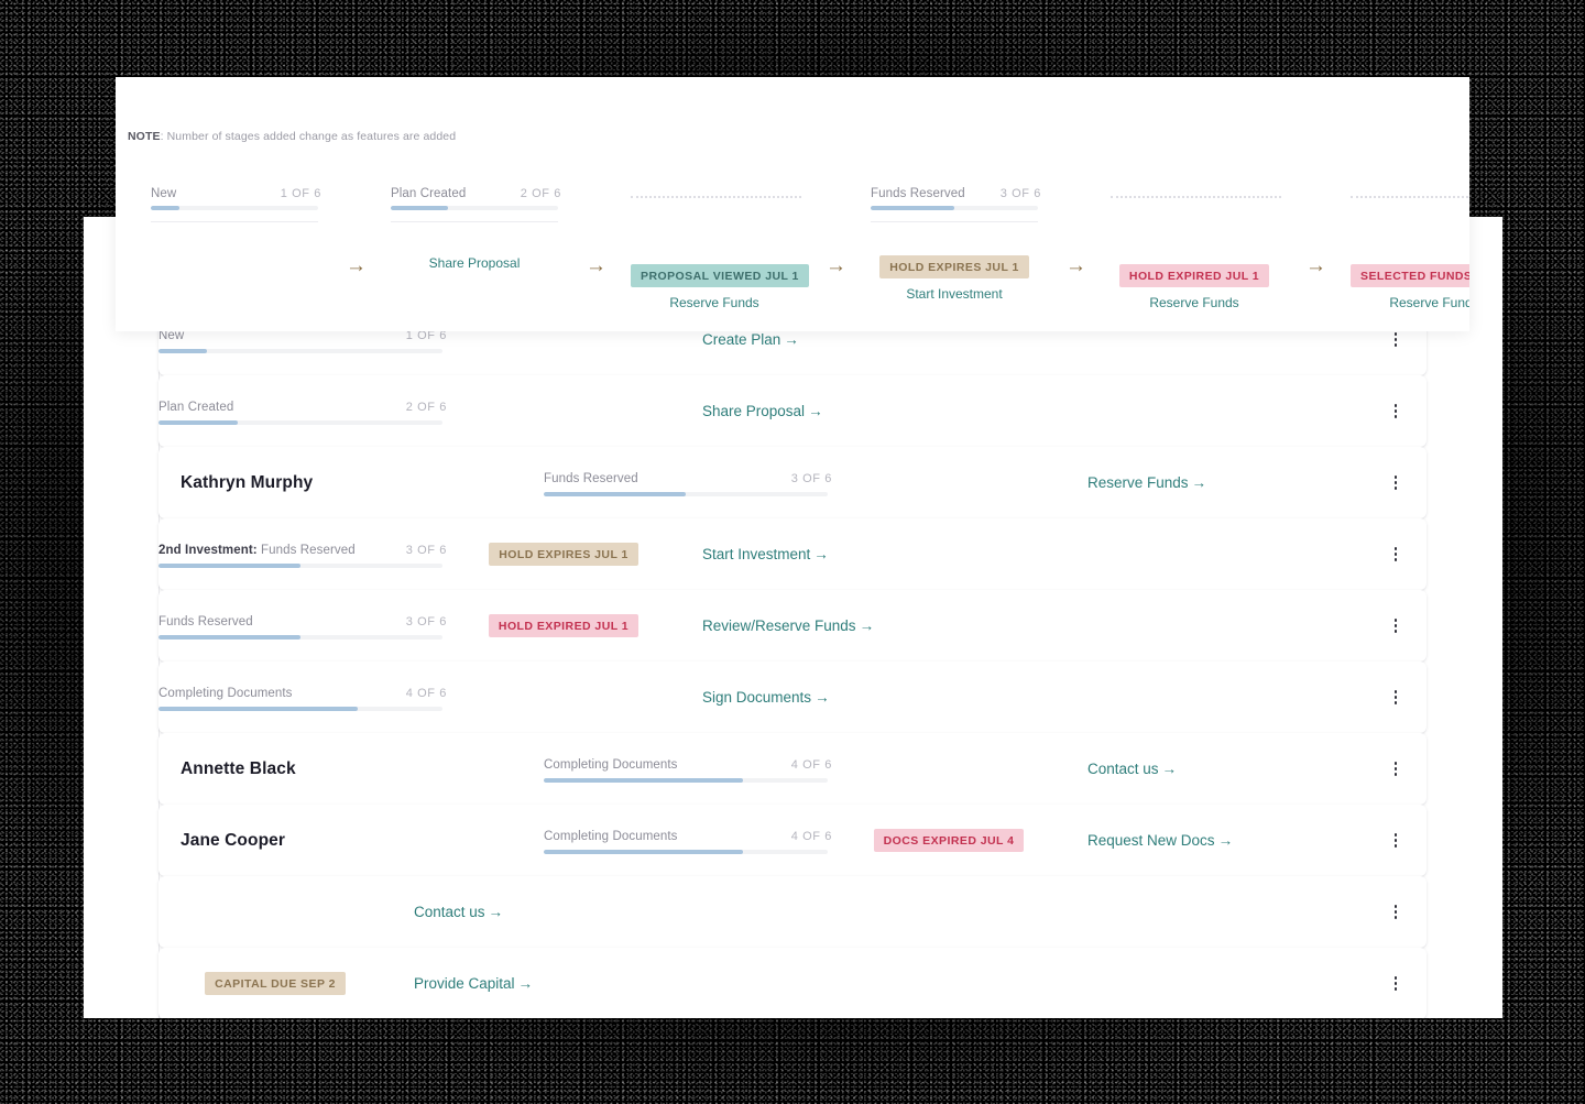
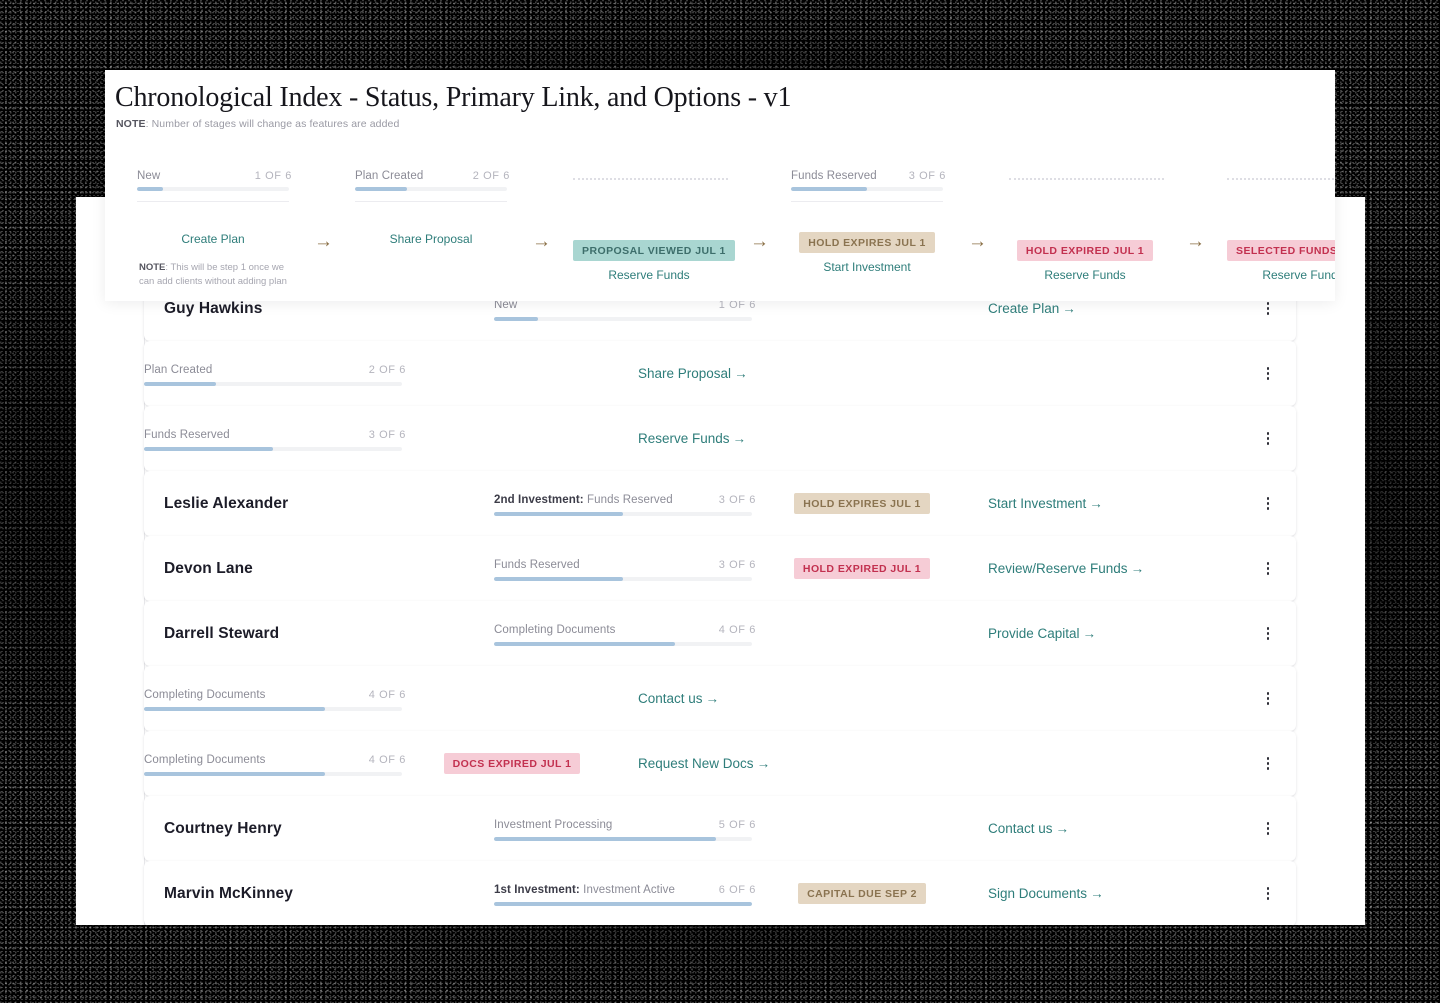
+ Guy Hawkins
  New
  1 OF 6
  Create Plan →
  Plan Created
  2 OF 6
  Share Proposal →
- Kathryn Murphy
  Funds Reserved
  3 OF 6
  Reserve Funds →
+ Leslie Alexander
  2nd Investment: Funds Reserved
  3 OF 6
  HOLD EXPIRES JUL 1
  Start Investment →
+ Devon Lane
  Funds Reserved
  3 OF 6
  HOLD EXPIRED JUL 1
  Review/Reserve Funds →
+ Darrell Steward
  Completing Documents
  4 OF 6
- Sign Documents →
+ Provide Capital →
- Annette Black
  Completing Documents
  4 OF 6
  Contact us →
- Jane Cooper
  Completing Documents
  4 OF 6
- DOCS EXPIRED JUL 4
+ DOCS EXPIRED JUL 1
  Request New Docs →
+ Courtney Henry
+ Investment Processing
+ 5 OF 6
  Contact us →
+ Marvin McKinney
+ 1st Investment: Investment Active
+ 6 OF 6
  CAPITAL DUE SEP 2
- Provide Capital →
+ Sign Documents →
+ Chronological Index - Status, Primary Link, and Options - v1
- NOTE: Number of stages added change as features are added
+ NOTE: Number of stages will change as features are added
  New
  1 OF 6
+ Create Plan
+ NOTE: This will be step 1 once we can add clients without adding plan
  →
  Plan Created
  2 OF 6
  Share Proposal
  →
  PROPOSAL VIEWED JUL 1
  Reserve Funds
  →
  Funds Reserved
  3 OF 6
  HOLD EXPIRES JUL 1
  Start Investment
  →
  HOLD EXPIRED JUL 1
  Reserve Funds
  →
  SELECTED FUNDS
  Reserve Fund
